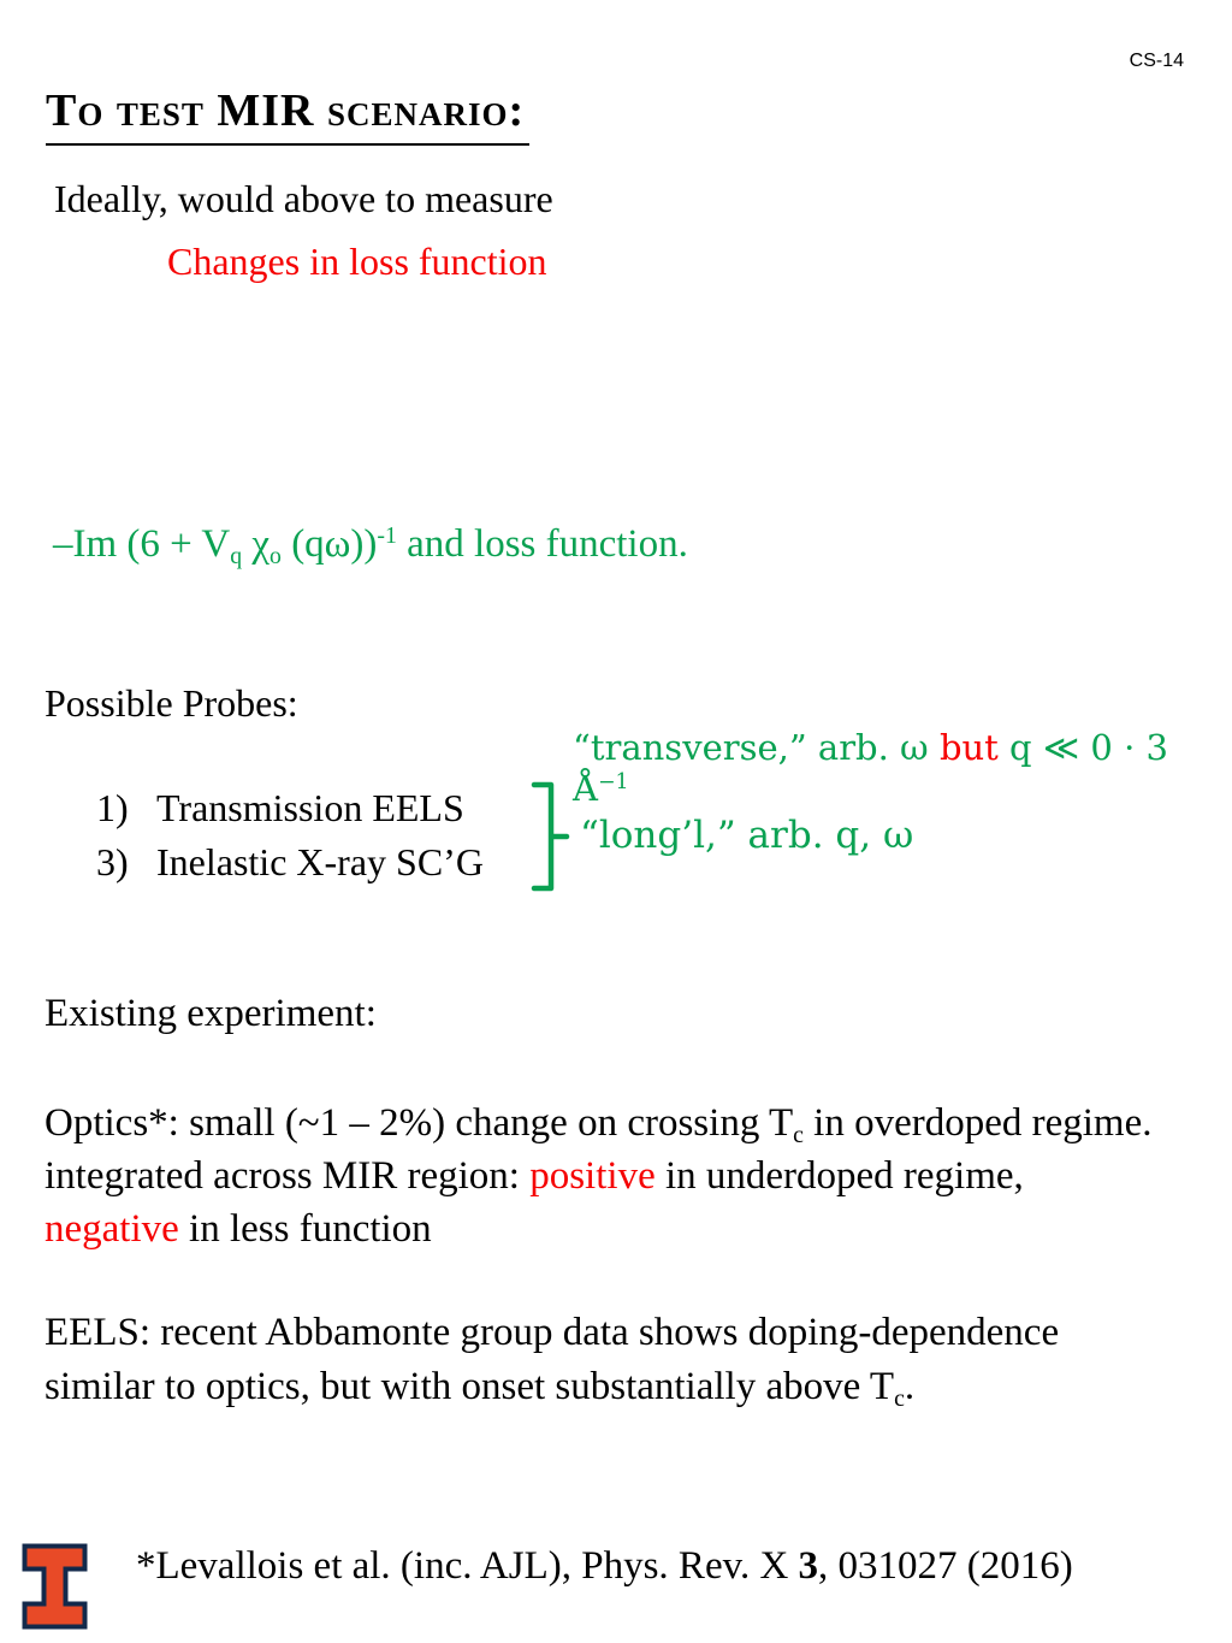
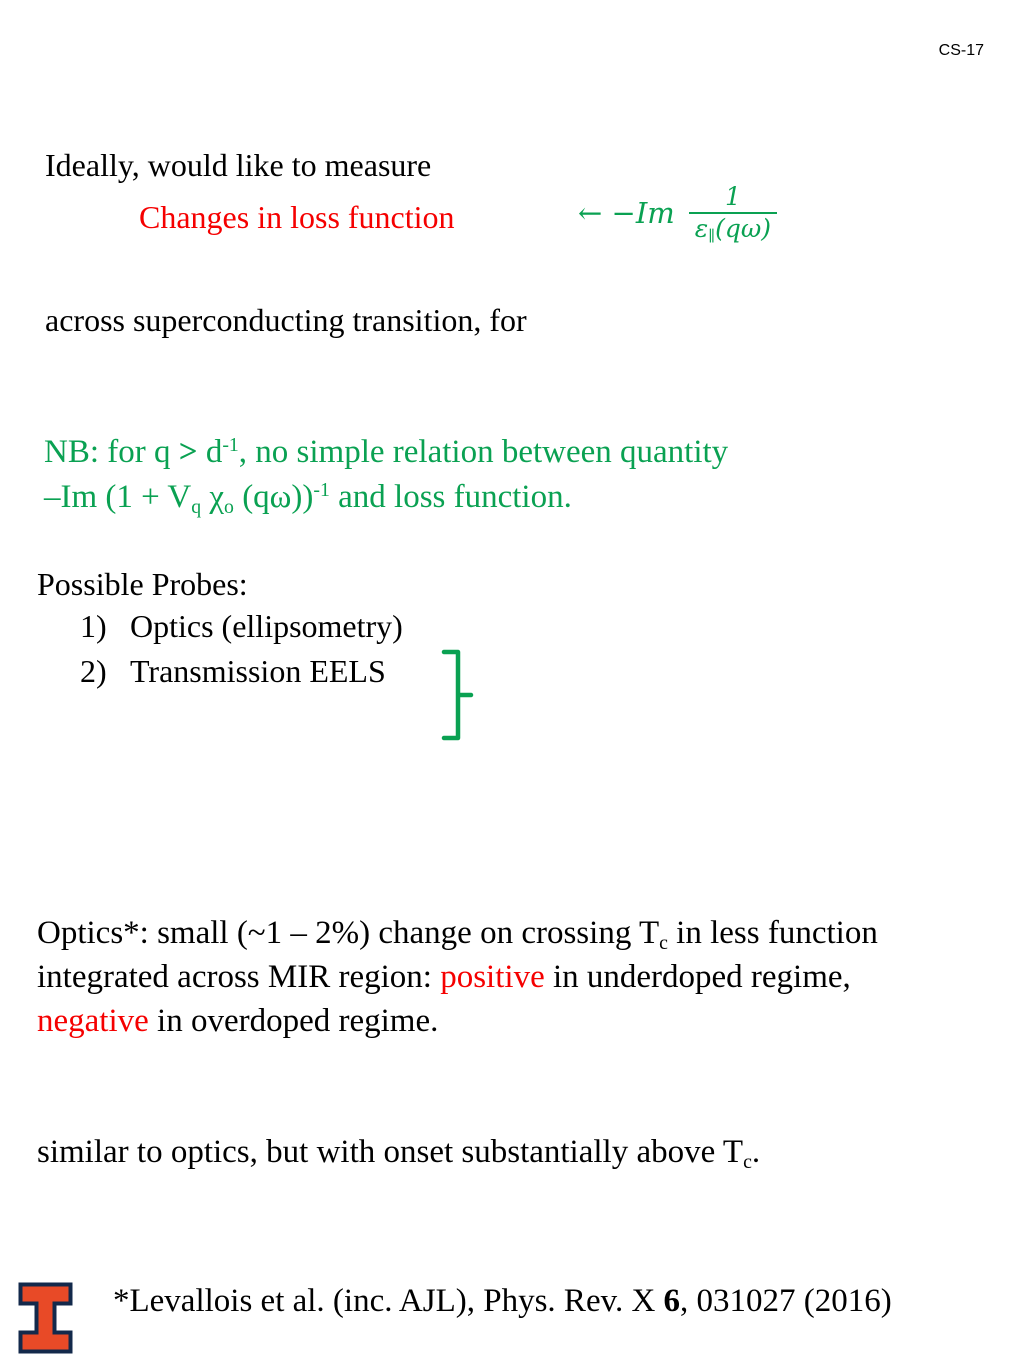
- CS-14
+ CS-17
- To test MIR scenario:
- Ideally, would above to measure
+ Ideally, would like to measure
  Changes in loss function
+ ← −Im
+ 1
+ ε∥(qω)
+ across superconducting transition, for
+ NB: for q > d-1, no simple relation between quantity
- –Im (6 + Vq χo (qω))-1 and loss function.
+ –Im (1 + Vq χo (qω))-1 and loss function.
  Possible Probes:
+ 1) Optics (ellipsometry)
- 1) Transmission EELS
+ 2) Transmission EELS
- 3) Inelastic X-ray SC’G
- “transverse,” arb. ω but q ≪ 0 · 3 Å−1
- “long’l,” arb. q, ω
- Existing experiment:
- Optics*: small (~1 – 2%) change on crossing Tc in overdoped regime.
+ Optics*: small (~1 – 2%) change on crossing Tc in less function
  integrated across MIR region: positive in underdoped regime,
- negative in less function
+ negative in overdoped regime.
- EELS: recent Abbamonte group data shows doping-dependence
  similar to optics, but with onset substantially above Tc.
- *Levallois et al. (inc. AJL), Phys. Rev. X 3, 031027 (2016)
+ *Levallois et al. (inc. AJL), Phys. Rev. X 6, 031027 (2016)
